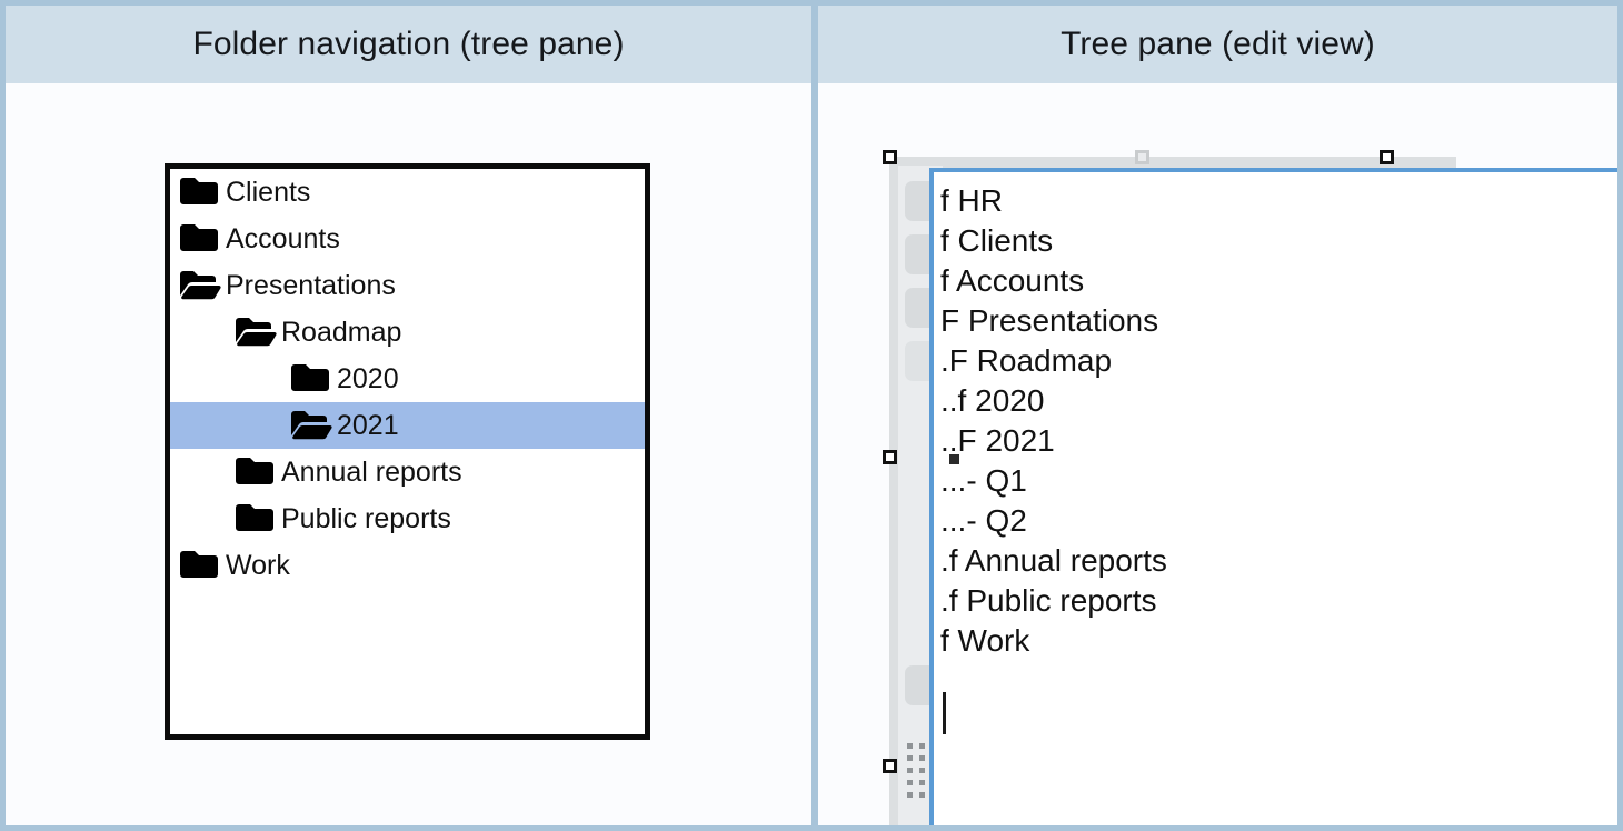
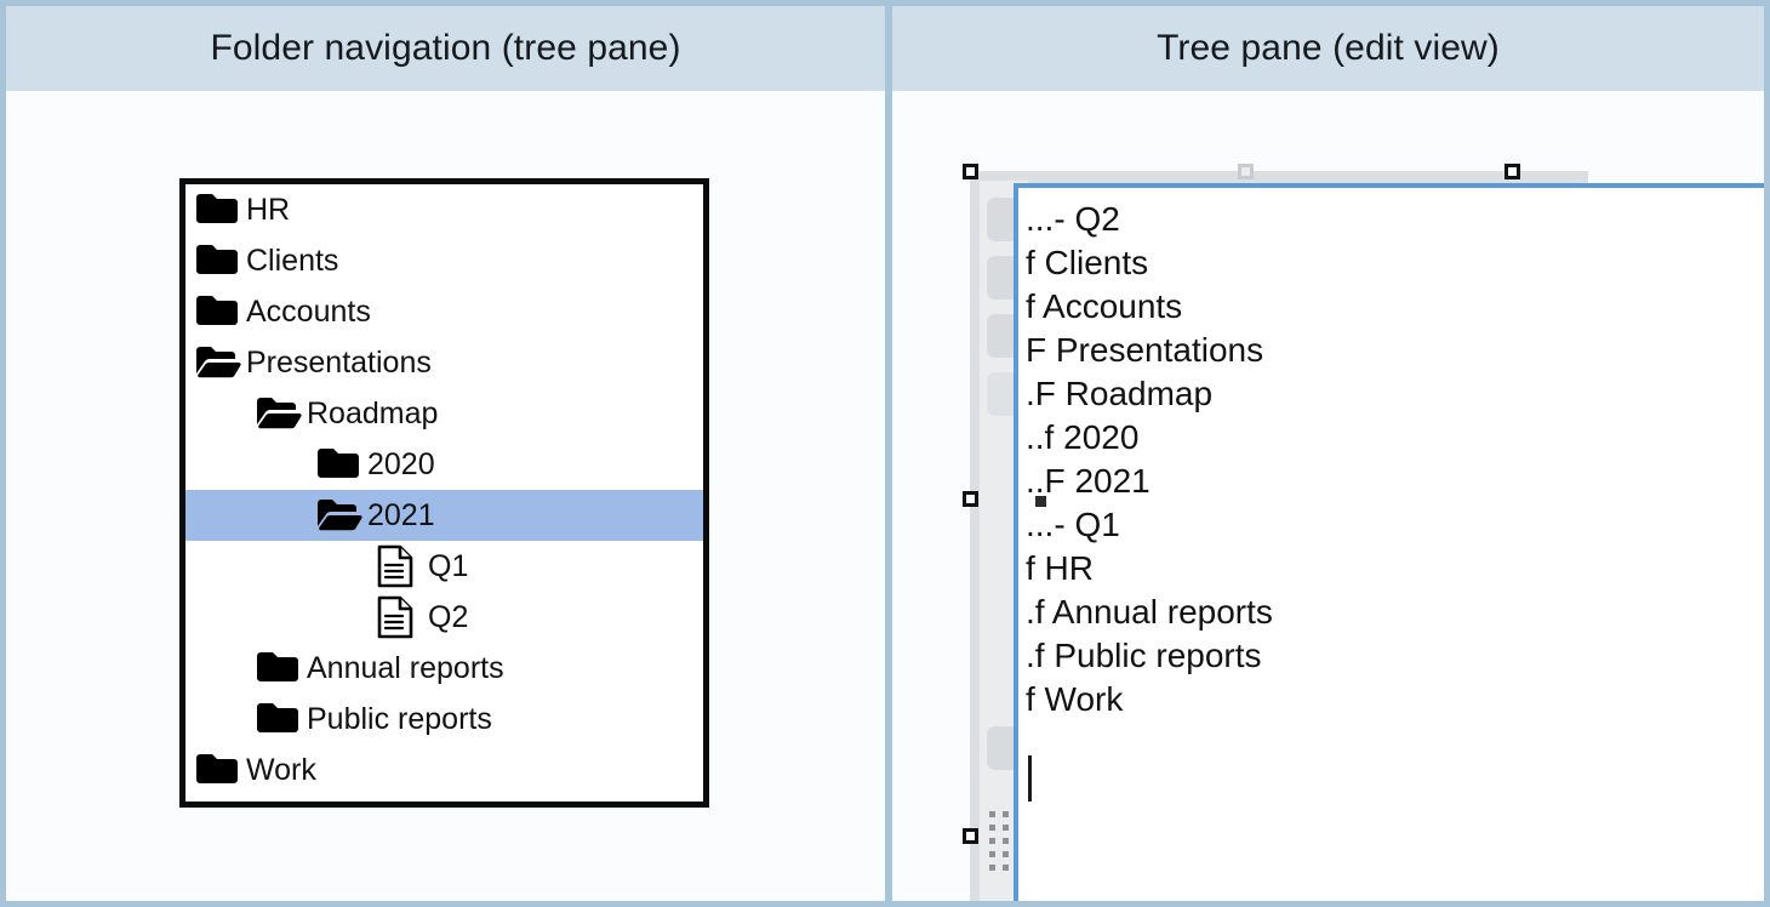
  Folder navigation (tree pane)
  Tree pane (edit view)
+ HR
  Clients
  Accounts
  Presentations
  Roadmap
  2020
  2021
+ Q1
+ Q2
  Annual reports
  Public reports
  Work
- f HR
+ ...- Q2
  f Clients
  f Accounts
  F Presentations
  .F Roadmap
  ..f 2020
  ..F 2021
  ...- Q1
- ...- Q2
+ f HR
  .f Annual reports
  .f Public reports
  f Work
